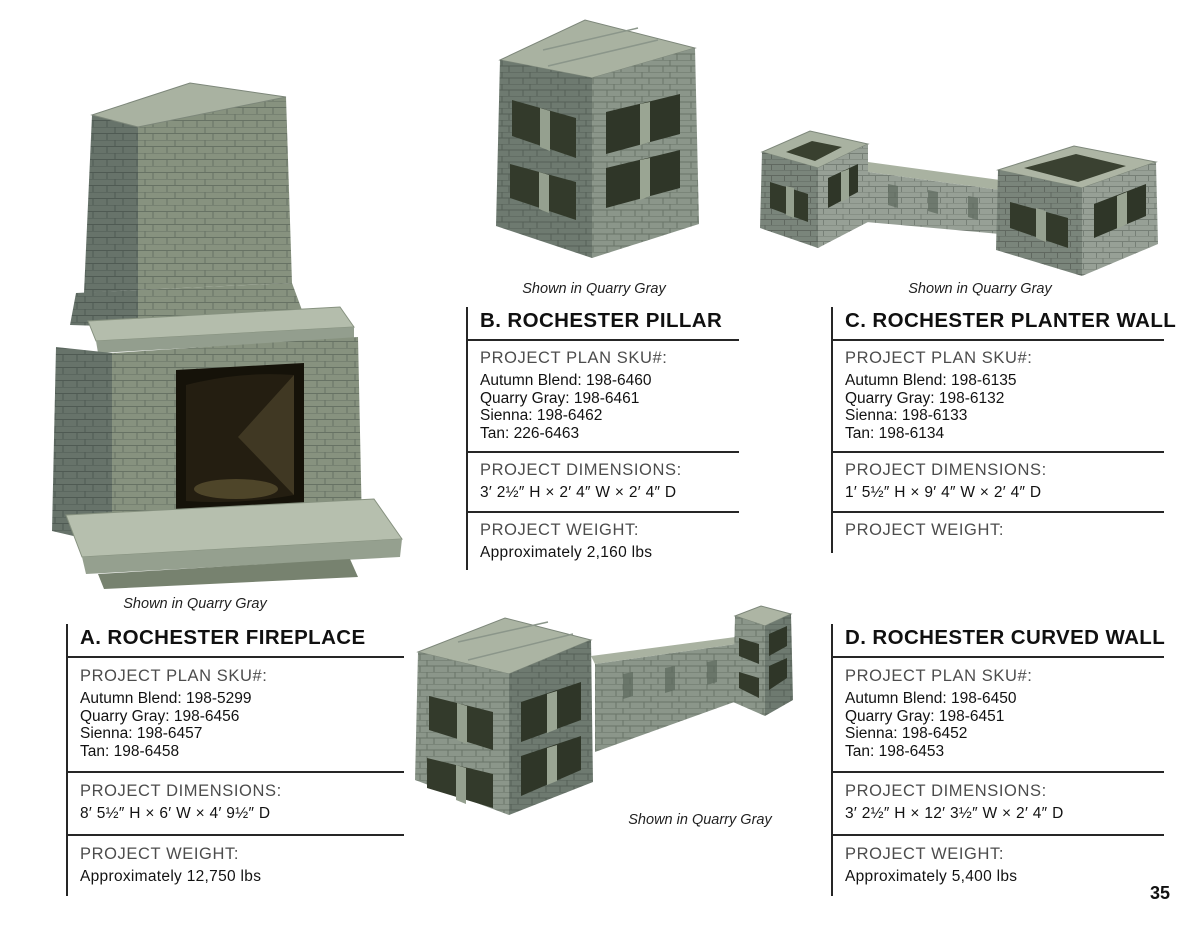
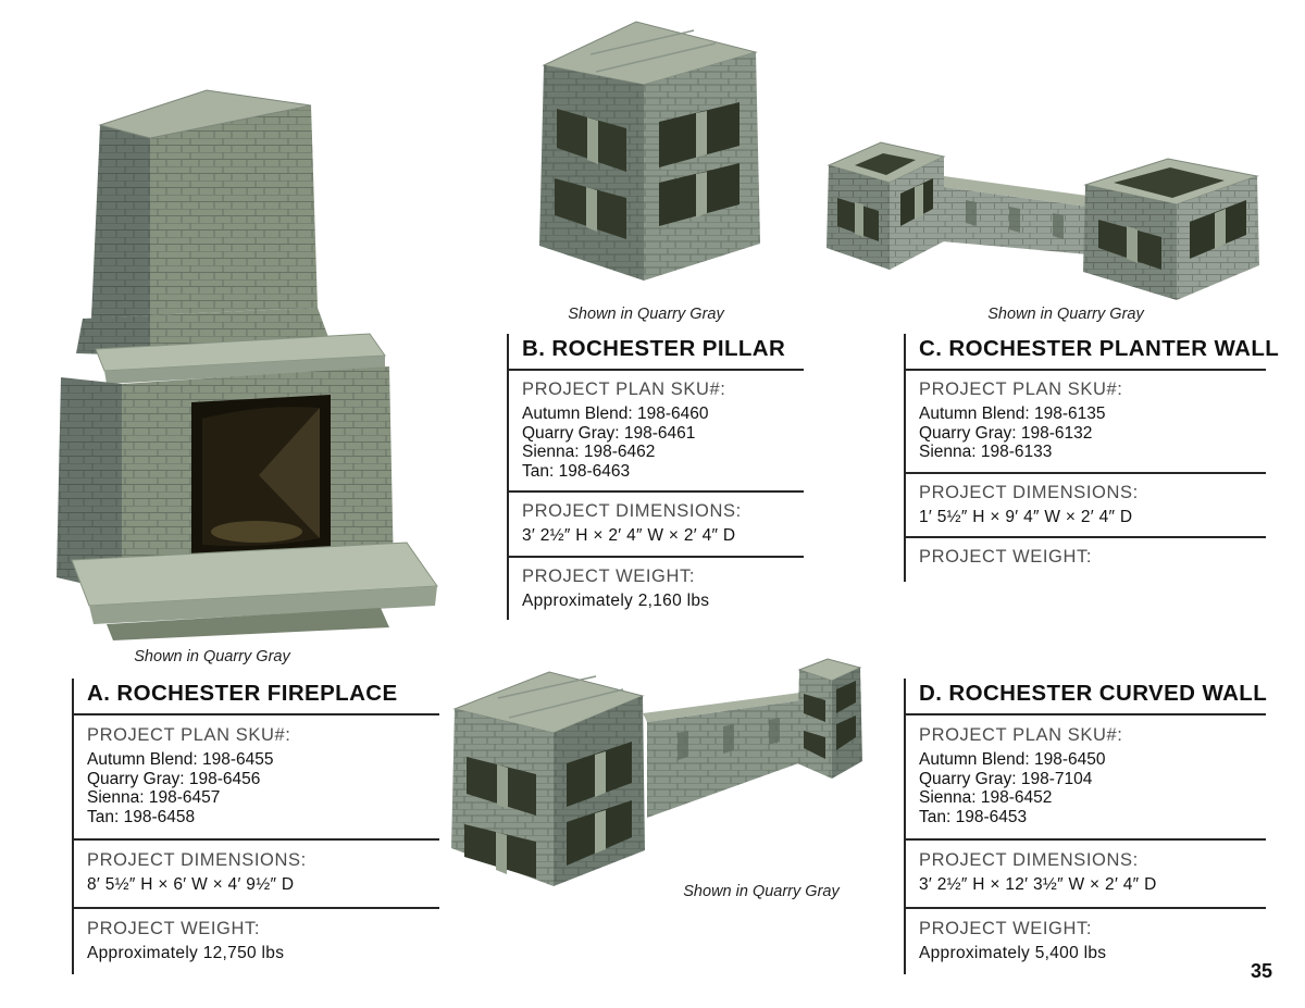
  Shown in Quarry Gray
  Shown in Quarry Gray
  Shown in Quarry Gray
  Shown in Quarry Gray
  B. ROCHESTER PILLAR
  PROJECT PLAN SKU#:
  Autumn Blend: 198-6460
  Quarry Gray: 198-6461
  Sienna: 198-6462
- Tan: 226-6463
+ Tan: 198-6463
  PROJECT DIMENSIONS:
  3′ 2½″ H × 2′ 4″ W × 2′ 4″ D
  PROJECT WEIGHT:
  Approximately 2,160 lbs
  C. ROCHESTER PLANTER WALL
  PROJECT PLAN SKU#:
  Autumn Blend: 198-6135
  Quarry Gray: 198-6132
  Sienna: 198-6133
- Tan: 198-6134
  PROJECT DIMENSIONS:
  1′ 5½″ H × 9′ 4″ W × 2′ 4″ D
  PROJECT WEIGHT:
  A. ROCHESTER FIREPLACE
  PROJECT PLAN SKU#:
- Autumn Blend: 198-5299
+ Autumn Blend: 198-6455
  Quarry Gray: 198-6456
  Sienna: 198-6457
  Tan: 198-6458
  PROJECT DIMENSIONS:
  8′ 5½″ H × 6′ W × 4′ 9½″ D
  PROJECT WEIGHT:
  Approximately 12,750 lbs
  D. ROCHESTER CURVED WALL
  PROJECT PLAN SKU#:
  Autumn Blend: 198-6450
- Quarry Gray: 198-6451
+ Quarry Gray: 198-7104
  Sienna: 198-6452
  Tan: 198-6453
  PROJECT DIMENSIONS:
  3′ 2½″ H × 12′ 3½″ W × 2′ 4″ D
  PROJECT WEIGHT:
  Approximately 5,400 lbs
  35
